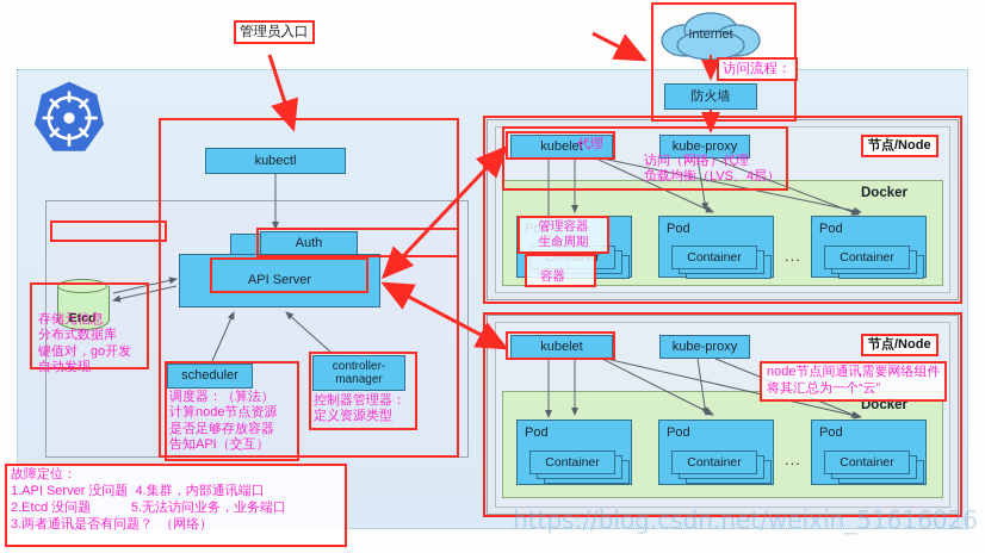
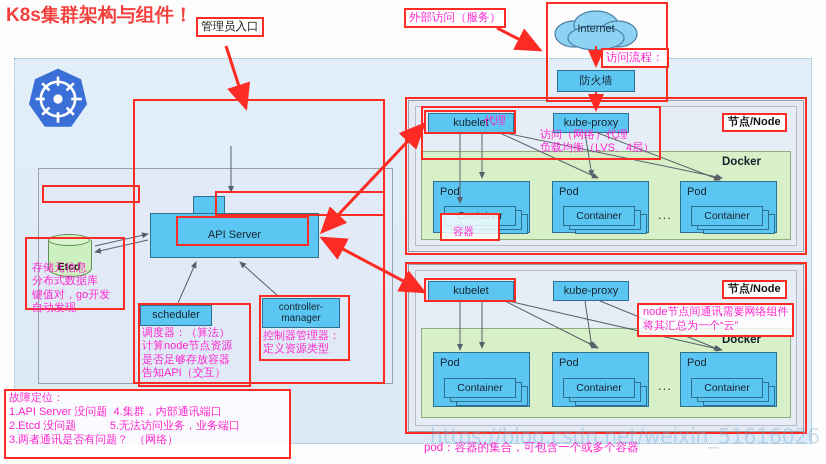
+ K8s集群架构与组件！
  Internet
  防火墙
- kubectl
- Auth
  API Server
  Etcd
  scheduler
  controller-
  manager
  节点/Node
  kubelet
  kube-proxy
  Docker
  Pod
  Container
  Pod
  Container
  ...
  Pod
  Container
  节点/Node
  kubelet
  kube-proxy
  Docker
  Pod
  Container
  Pod
  Container
  ...
  Pod
  Container
  管理员入口
+ 外部访问（服务）
  访问流程：
  代理
  访问（网络）代理
  负载均衡（LVS、4层）
- 管理容器
- 生命周期
  容器
  node节点间通讯需要网络组件
  将其汇总为一个“云”
  存储元信息
  分布式数据库
  键值对，go开发
  自动发现
  调度器：（算法）
  计算node节点资源
  是否足够存放容器
  告知API（交互）
  控制器管理器：
  定义资源类型
  故障定位：
  1.API Server 没问题 4.集群，内部通讯端口
  2.Etcd 没问题 5.无法访问业务，业务端口
  3.两者通讯是否有问题？ （网络）
  https://blog.csdn.net/weixin_51616026
+ pod：容器的集合，可包含一个或多个容器
